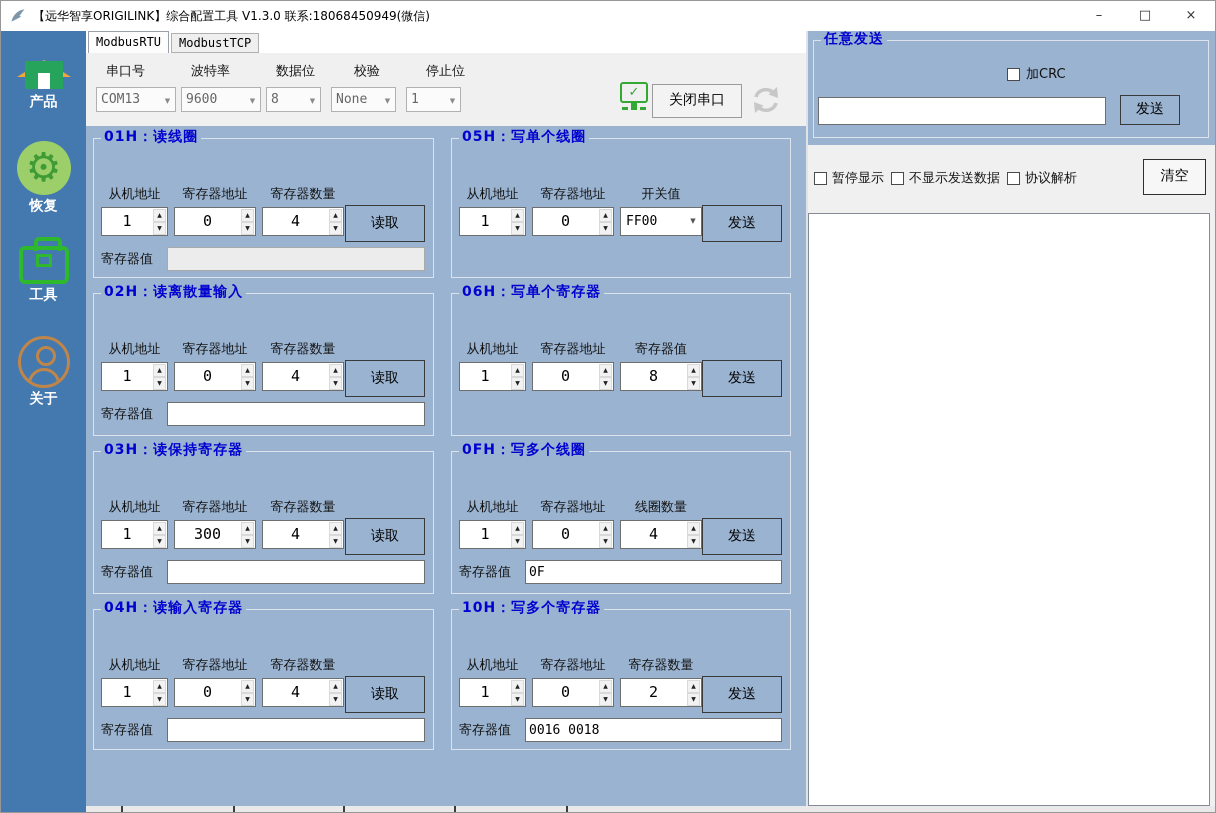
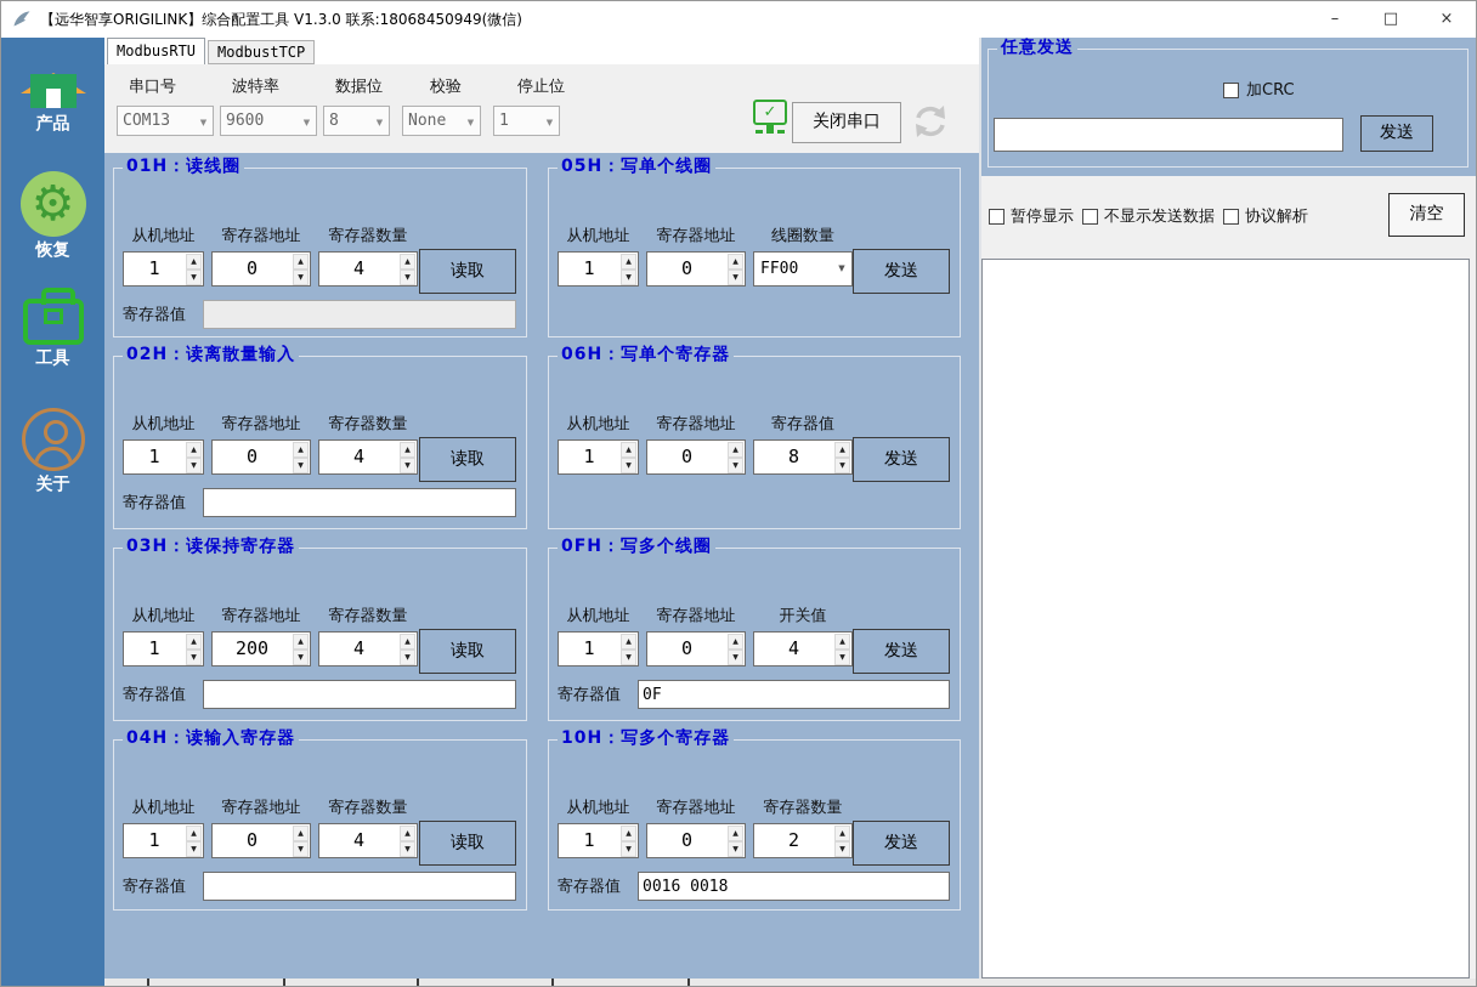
  【远华智享ORIGILINK】综合配置工具 V1.3.0 联系:18068450949(微信)
  –
  □
  ×
  产品
  恢复
  工具
  关于
  ModbusRTU
  ModbustTCP
  串口号
  波特率
  数据位
  校验
  停止位
  COM13
  9600
  8
  None
  1
  关闭串口
  01H：读线圈
  从机地址
  寄存器地址
  寄存器数量
  1
  0
  4
  读取
  寄存器值
  05H：写单个线圈
  从机地址
  寄存器地址
- 开关值
+ 线圈数量
  1
  0
  FF00
  发送
  02H：读离散量输入
  从机地址
  寄存器地址
  寄存器数量
  1
  0
  4
  读取
  寄存器值
  06H：写单个寄存器
  从机地址
  寄存器地址
  寄存器值
  1
  0
  8
  发送
  03H：读保持寄存器
  从机地址
  寄存器地址
  寄存器数量
  1
- 300
+ 200
  4
  读取
  寄存器值
  0FH：写多个线圈
  从机地址
  寄存器地址
- 线圈数量
+ 开关值
  1
  0
  4
  发送
  寄存器值
  0F
  04H：读输入寄存器
  从机地址
  寄存器地址
  寄存器数量
  1
  0
  4
  读取
  寄存器值
  10H：写多个寄存器
  从机地址
  寄存器地址
  寄存器数量
  1
  0
  2
  发送
  寄存器值
  0016 0018
  任意发送
  加CRC
  发送
  暂停显示
  不显示发送数据
  协议解析
  清空
